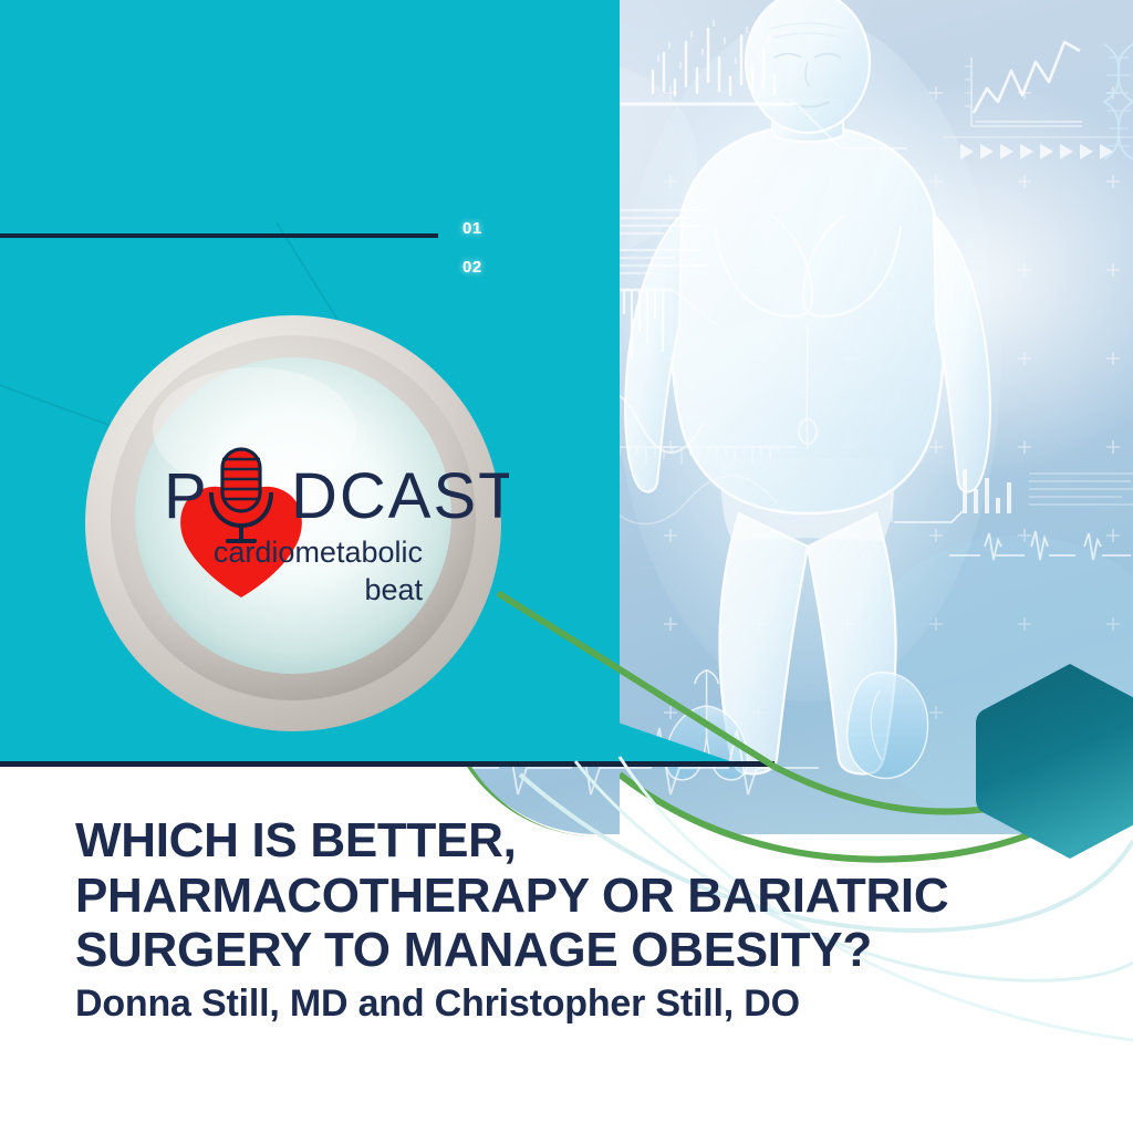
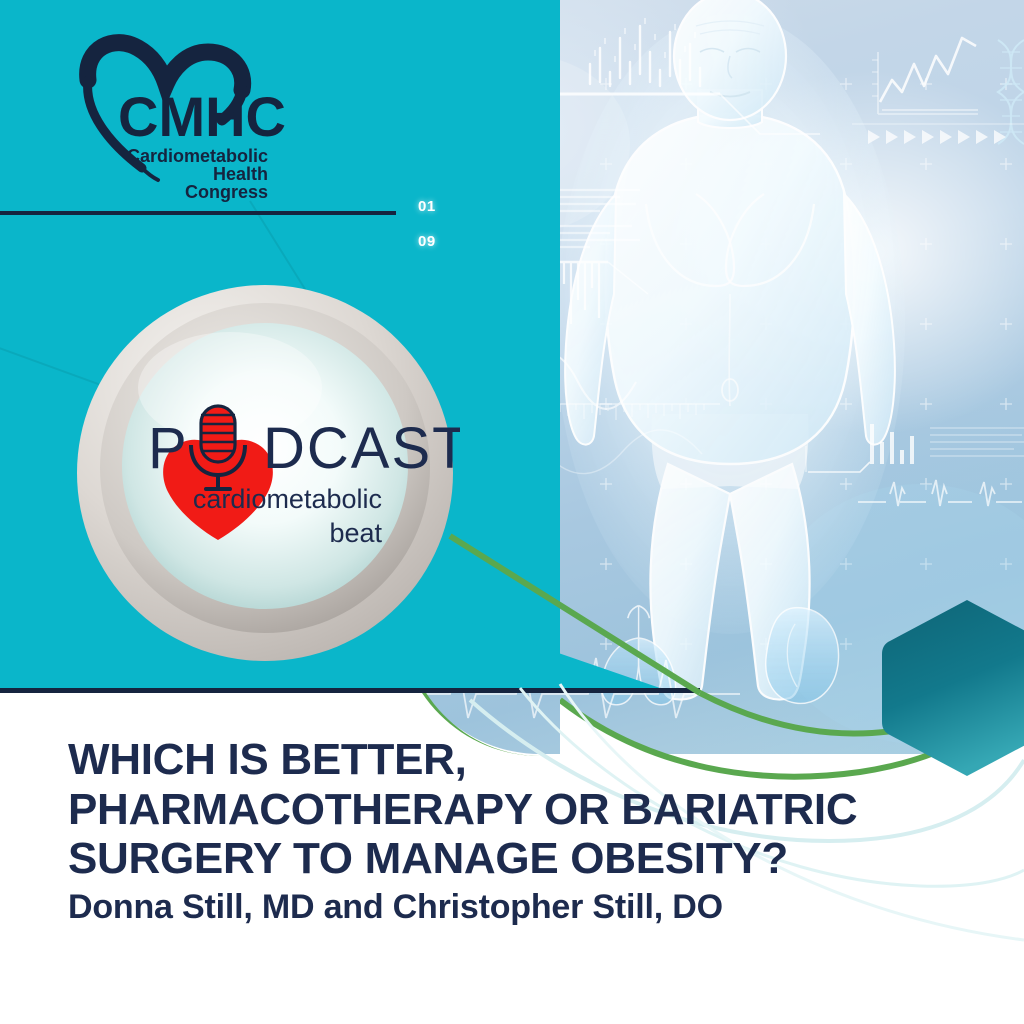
+ CMHC
+ Cardiometabolic
+ Health
+ Congress
  P
  DCAST
  cardiometabolic
  beat
  WHICH IS BETTER,
  PHARMACOTHERAPY OR BARIATRIC
  SURGERY TO MANAGE OBESITY?
  Donna Still, MD and Christopher Still, DO
  01
- 02
+ 09
